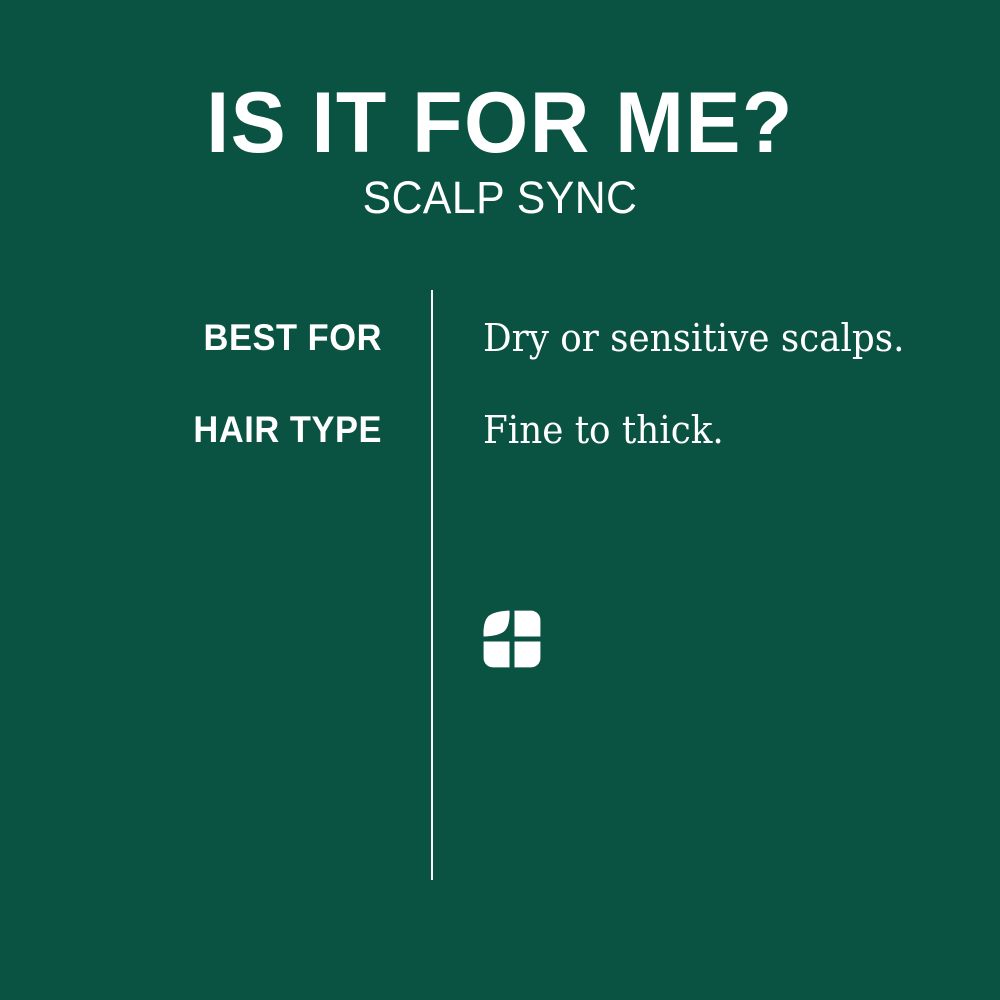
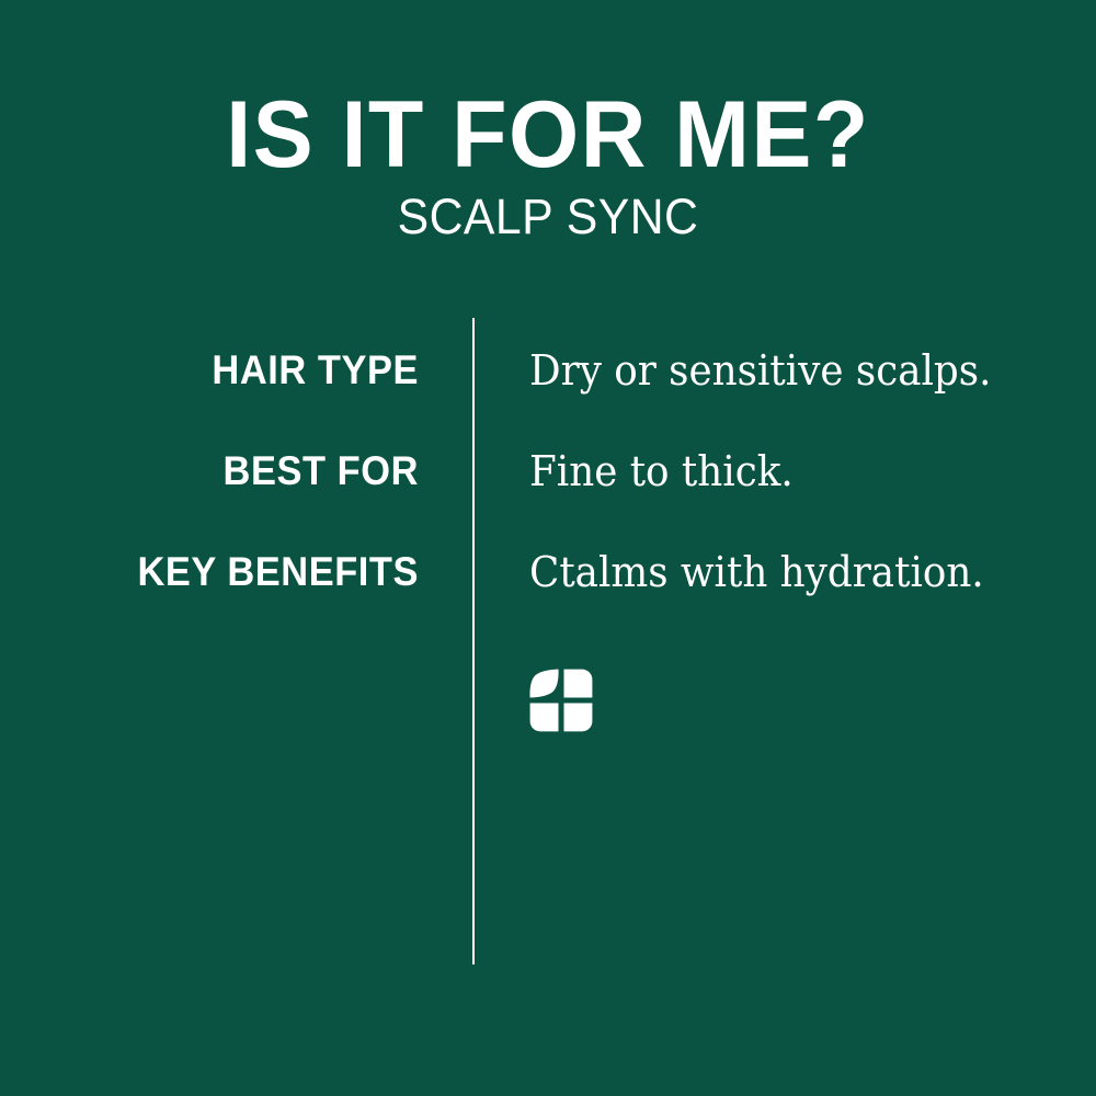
  IS IT FOR ME?
  SCALP SYNC
- BEST FOR
+ HAIR TYPE
  Dry or sensitive scalps.
- HAIR TYPE
+ BEST FOR
  Fine to thick.
+ KEY BENEFITS
+ Ctalms with hydration.
